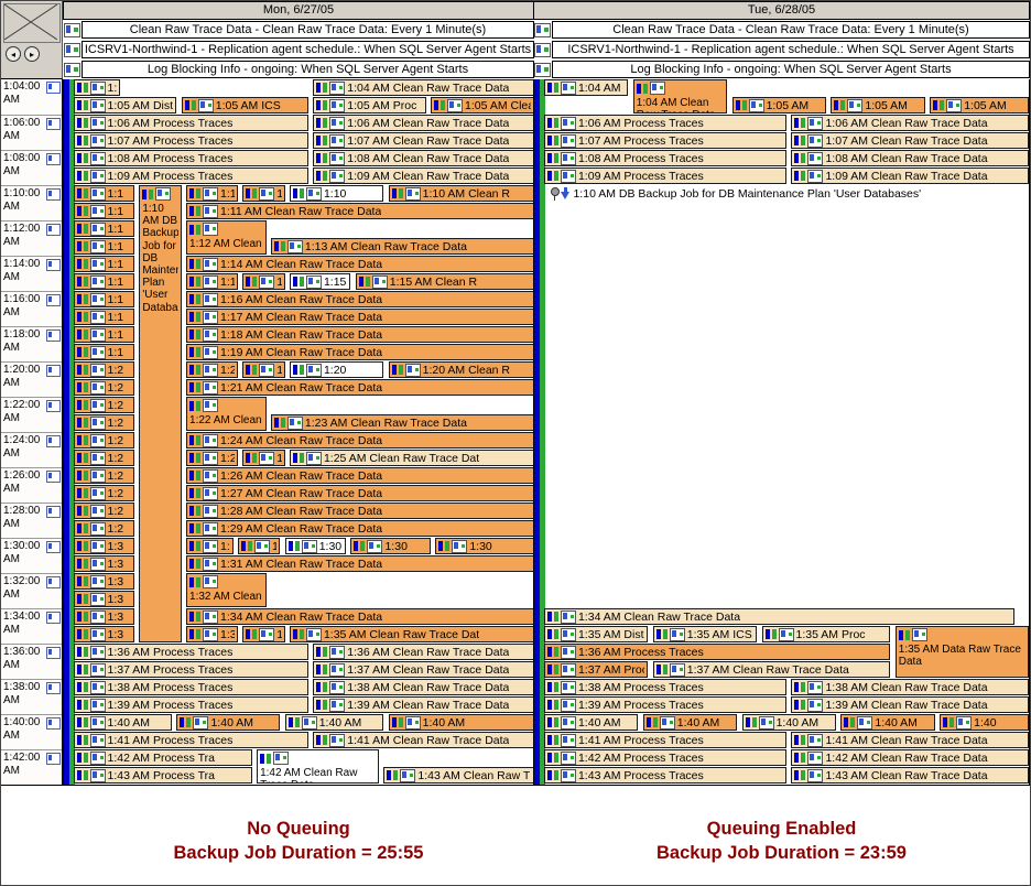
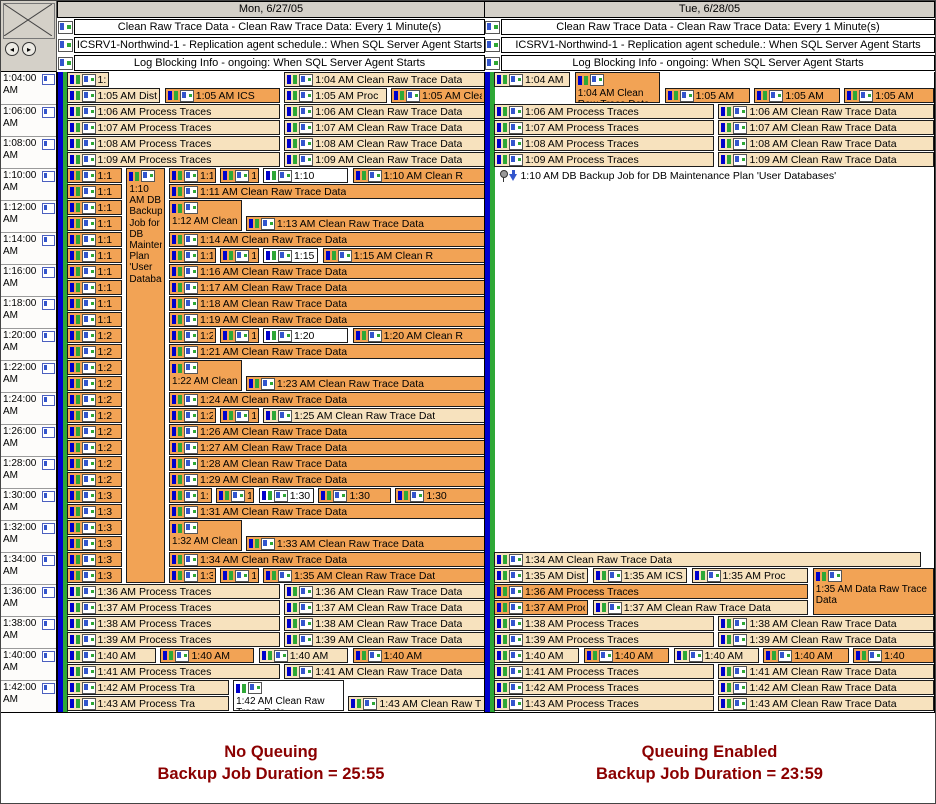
  ◂
  ▸
  Mon, 6/27/05
  Tue, 6/28/05
  Clean Raw Trace Data - Clean Raw Trace Data: Every 1 Minute(s)
  ICSRV1-Northwind-1 - Replication agent schedule.: When SQL Server Agent Starts
  Log Blocking Info - ongoing: When SQL Server Agent Starts
  Clean Raw Trace Data - Clean Raw Trace Data: Every 1 Minute(s)
  ICSRV1-Northwind-1 - Replication agent schedule.: When SQL Server Agent Starts
  Log Blocking Info - ongoing: When SQL Server Agent Starts
  1:04:00 AM
  1:06:00 AM
  1:08:00 AM
  1:10:00 AM
  1:12:00 AM
  1:14:00 AM
  1:16:00 AM
  1:18:00 AM
  1:20:00 AM
  1:22:00 AM
  1:24:00 AM
  1:26:00 AM
  1:28:00 AM
  1:30:00 AM
  1:32:00 AM
  1:34:00 AM
  1:36:00 AM
  1:38:00 AM
  1:40:00 AM
  1:42:00 AM
  1:04 AM Clean Raw Trace Data
  1:05 AM Dist
  1:05 AM ICS
  1:05 AM Proc
  1:05 AM Cle
  1:06 AM Process Traces
  1:06 AM Clean Raw Trace Data
  1:07 AM Process Traces
  1:07 AM Clean Raw Trace Data
  1:08 AM Process Traces
  1:08 AM Clean Raw Trace Data
  1:09 AM Process Traces
  1:09 AM Clean Raw Trace Data
  1:1
  1:10 AM DB Backup Job for DB Mainte Plan 'User Databa
  1:1
  1:10
  1:10 AM Clean R
  1:1
  1:11 AM Clean Raw Trace Data
  1:1
  1:12 AM Clean
  1:1
  1:13 AM Clean Raw Trace Data
  1:1
  1:14 AM Clean Raw Trace Data
  1:1
  1:1
  1:15
  1:15 AM Clean R
  1:1
  1:16 AM Clean Raw Trace Data
  1:1
  1:17 AM Clean Raw Trace Data
  1:1
  1:18 AM Clean Raw Trace Data
  1:1
  1:19 AM Clean Raw Trace Data
  1:2
  1:2
  1:20
  1:20 AM Clean R
  1:2
  1:21 AM Clean Raw Trace Data
  1:2
  1:22 AM Clean
  1:2
  1:23 AM Clean Raw Trace Data
  1:2
  1:24 AM Clean Raw Trace Data
  1:2
  1:2
  1:25 AM Clean Raw Trace Dat
  1:2
  1:26 AM Clean Raw Trace Data
  1:2
  1:27 AM Clean Raw Trace Data
  1:2
  1:28 AM Clean Raw Trace Data
  1:2
  1:29 AM Clean Raw Trace Data
  1:3
  1:30
  1:30
  1:30
  1:3
  1:31 AM Clean Raw Trace Data
  1:3
  1:32 AM Clean
  1:3
+ 1:33 AM Clean Raw Trace Data
  1:3
  1:34 AM Clean Raw Trace Data
  1:3
  1:3
  1:35 AM Clean Raw Trace Dat
  1:36 AM Process Traces
  1:36 AM Clean Raw Trace Data
  1:37 AM Process Traces
  1:37 AM Clean Raw Trace Data
  1:38 AM Process Traces
  1:38 AM Clean Raw Trace Data
  1:39 AM Process Traces
  1:39 AM Clean Raw Trace Data
  1:40 AM
  1:40 AM
  1:40 AM
  1:40 AM
  1:41 AM Process Traces
  1:41 AM Clean Raw Trace Data
  1:42 AM Process Tra
  1:43 AM Process Tra
  1:43 AM Clean Raw T
  1:04 AM
  1:05 AM
  1:05 AM
  1:05 AM
  1:06 AM Process Traces
  1:06 AM Clean Raw Trace Data
  1:07 AM Process Traces
  1:07 AM Clean Raw Trace Data
  1:08 AM Process Traces
  1:08 AM Clean Raw Trace Data
  1:09 AM Process Traces
  1:09 AM Clean Raw Trace Data
  1:10 AM DB Backup Job for DB Maintenance Plan 'User Databases'
  1:34 AM Clean Raw Trace Data
  1:35 AM Dist
  1:35 AM ICS
  1:35 AM Proc
  1:35 AM Data Raw Trace Data
  1:36 AM Process Traces
  1:37 AM Pro
  1:37 AM Clean Raw Trace Data
  1:38 AM Process Traces
  1:38 AM Clean Raw Trace Data
  1:39 AM Process Traces
  1:39 AM Clean Raw Trace Data
  1:40 AM
  1:40 AM
  1:40 AM
  1:40 AM
  1:40
  1:41 AM Process Traces
  1:41 AM Clean Raw Trace Data
  1:42 AM Process Traces
  1:42 AM Clean Raw Trace Data
  1:43 AM Process Traces
  1:43 AM Clean Raw Trace Data
  No Queuing
  Backup Job Duration = 25:55
  Queuing Enabled
  Backup Job Duration = 23:59
